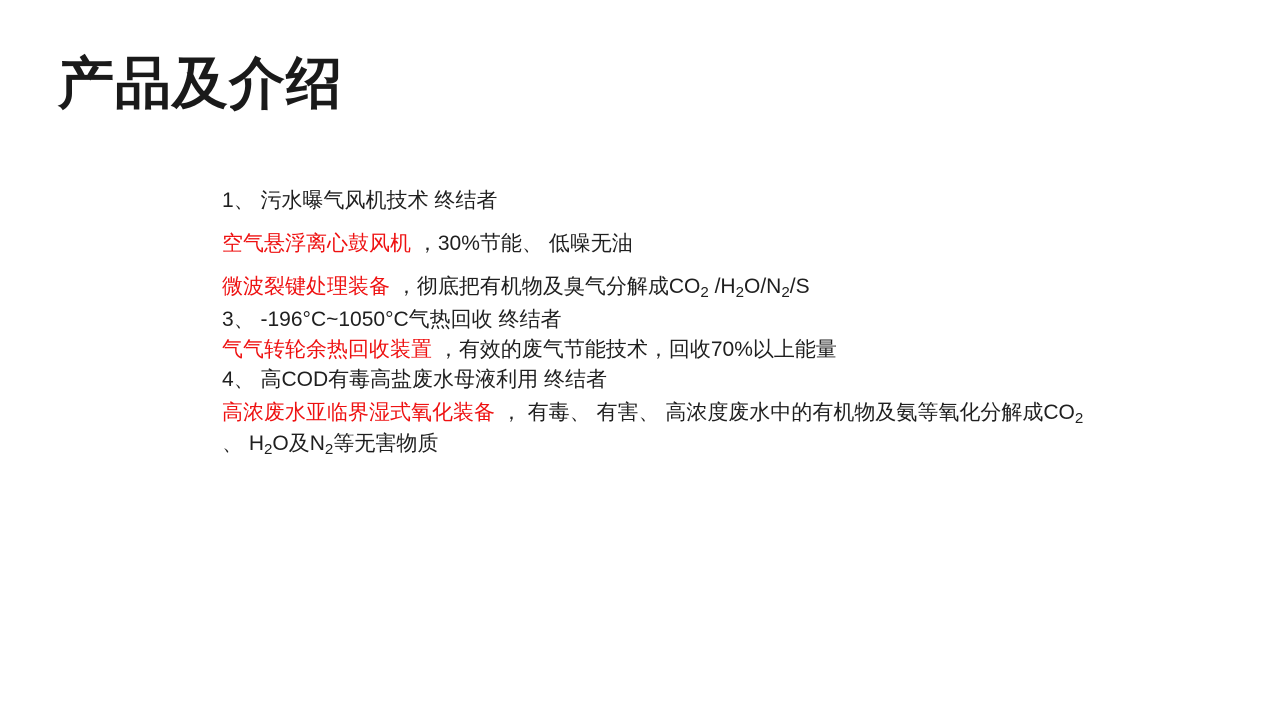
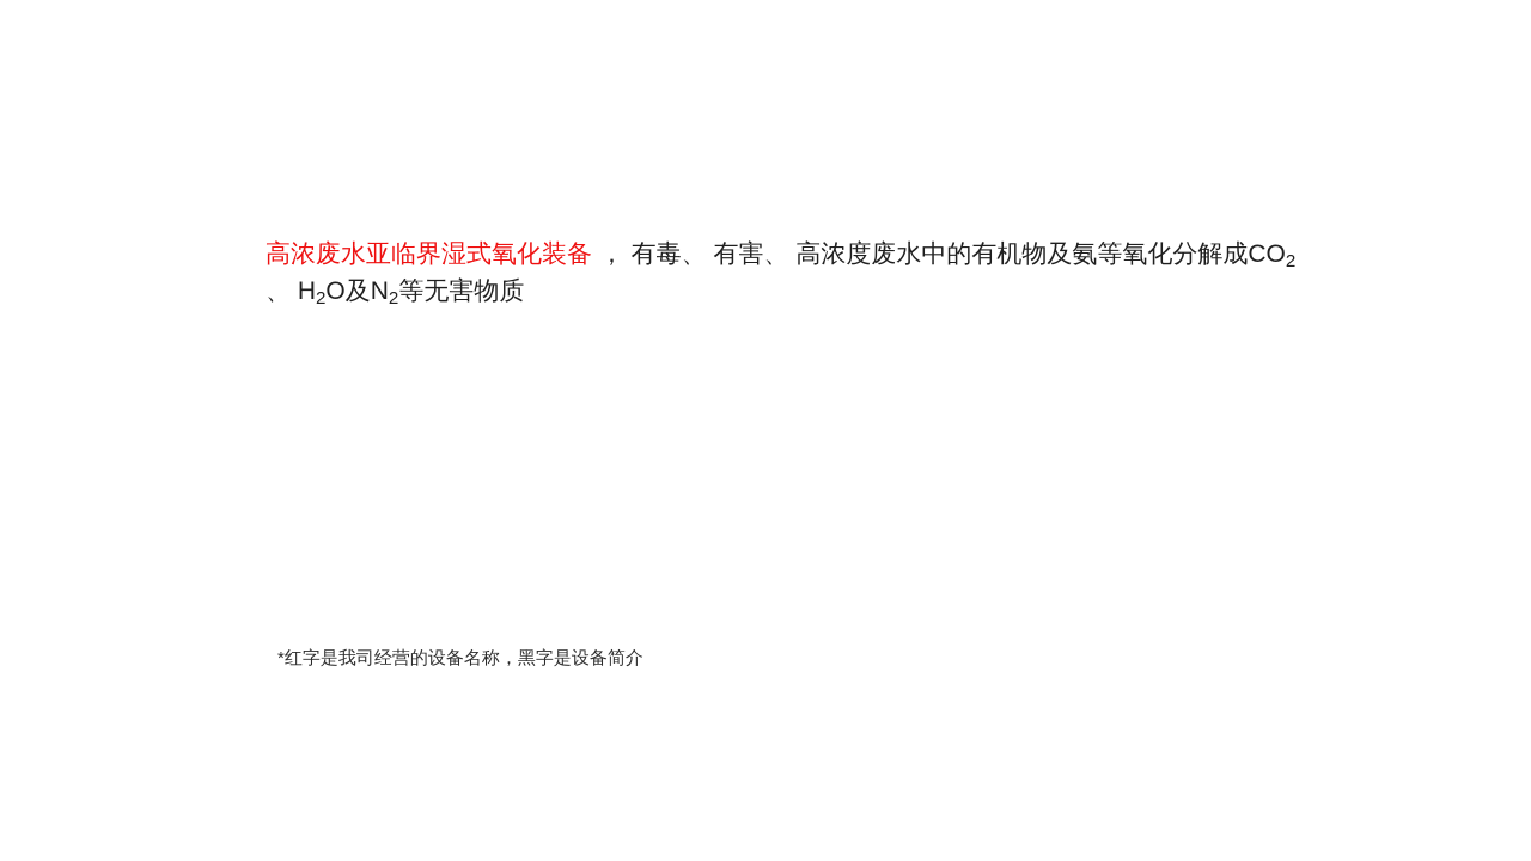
- 产品及介绍
- 1、 污水曝气风机技术 终结者
- 空气悬浮离心鼓风机 ，30%节能、 低噪无油
- 微波裂键处理装备 ，彻底把有机物及臭气分解成CO2 /H2O/N2/S
- 3、 -196°C~1050°C气热回收 终结者
- 气气转轮余热回收装置 ，有效的废气节能技术，回收70%以上能量
- 4、 高COD有毒高盐废水母液利用 终结者
  高浓废水亚临界湿式氧化装备 ， 有毒、 有害、 高浓度废水中的有机物及氨等氧化分解成CO2 、 H2O及N2等无害物质
+ *红字是我司经营的设备名称，黑字是设备简介
